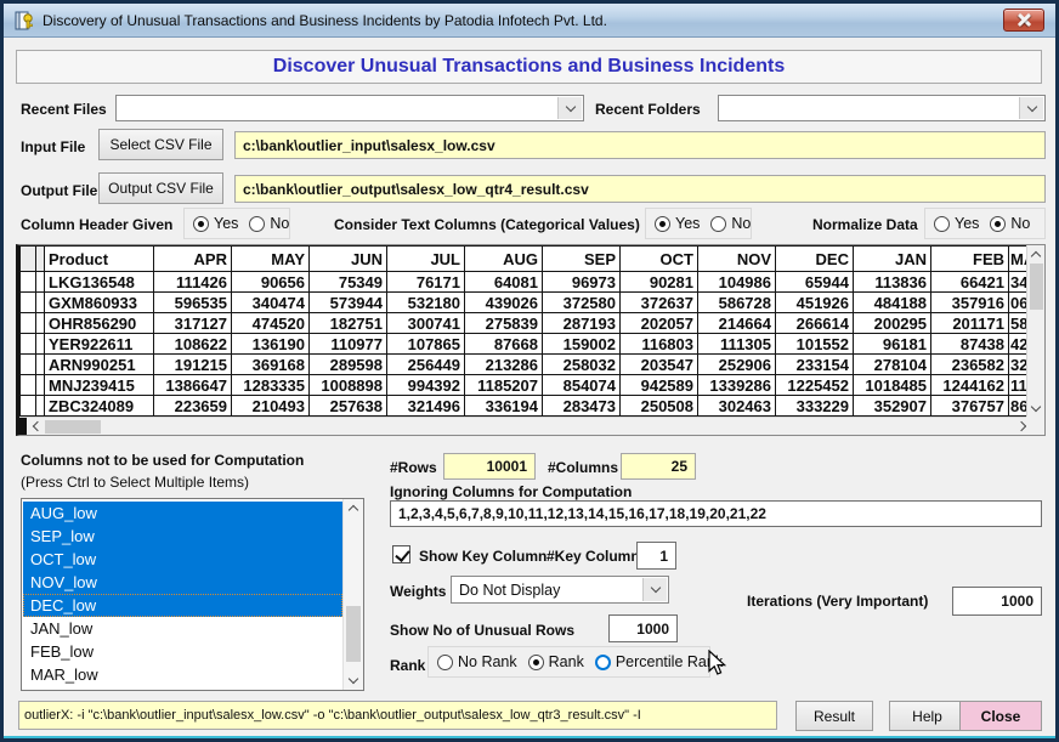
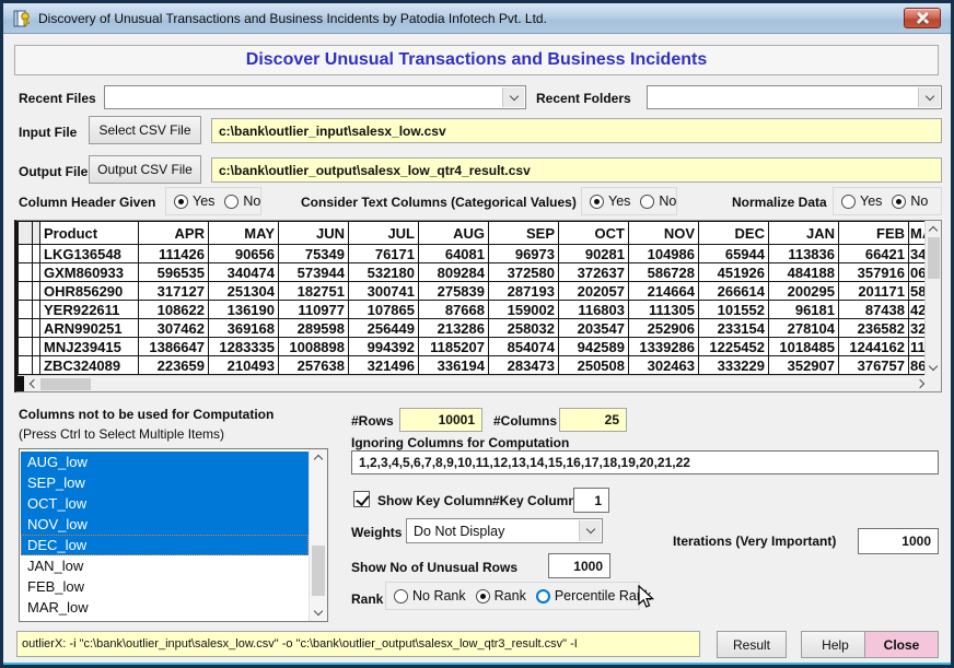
  Discovery of Unusual Transactions and Business Incidents by Patodia Infotech Pvt. Ltd.
  Discover Unusual Transactions and Business Incidents
  Recent Files
  Recent Folders
  Input File
  Select CSV File
  c:\bank\outlier_input\salesx_low.csv
  Output File
  Output CSV File
  c:\bank\outlier_output\salesx_low_qtr4_result.csv
  Column Header Given
  Yes
  No
  Consider Text Columns (Categorical Values)
  Yes
  No
  Normalize Data
  Yes
  No
  		Product	APR	MAY	JUN	JUL	AUG	SEP	OCT	NOV	DEC	JAN	FEB	M
  		LKG136548	111426	90656	75349	76171	64081	96973	90281	104986	65944	113836	66421	34
- 		GXM860933	596535	340474	573944	532180	439026	372580	372637	586728	451926	484188	357916	06
+ 		GXM860933	596535	340474	573944	532180	809284	372580	372637	586728	451926	484188	357916	06
- 		OHR856290	317127	474520	182751	300741	275839	287193	202057	214664	266614	200295	201171	58
+ 		OHR856290	317127	251304	182751	300741	275839	287193	202057	214664	266614	200295	201171	58
  		YER922611	108622	136190	110977	107865	87668	159002	116803	111305	101552	96181	87438	42
- 		ARN990251	191215	369168	289598	256449	213286	258032	203547	252906	233154	278104	236582	32
+ 		ARN990251	307462	369168	289598	256449	213286	258032	203547	252906	233154	278104	236582	32
  		MNJ239415	1386647	1283335	1008898	994392	1185207	854074	942589	1339286	1225452	1018485	1244162	11
  		ZBC324089	223659	210493	257638	321496	336194	283473	250508	302463	333229	352907	376757	86
  Columns not to be used for Computation
  (Press Ctrl to Select Multiple Items)
  AUG_low
  SEP_low
  OCT_low
  NOV_low
  DEC_low
  JAN_low
  FEB_low
  MAR_low
  #Rows
  10001
  #Columns
  25
  Ignoring Columns for Computation
  1,2,3,4,5,6,7,8,9,10,11,12,13,14,15,16,17,18,19,20,21,22
  Show Key Column
  #Key Colum
  1
  Weights
  Do Not Display
  Iterations (Very Important)
  1000
  Show No of Unusual Rows
  1000
  Rank
  No Rank
  Rank
  Percentile Ra
  outlierX: -i "c:\bank\outlier_input\salesx_low.csv" -o "c:\bank\outlier_output\salesx_low_qtr3_result.csv" -I
  Result
  Help
  Close
